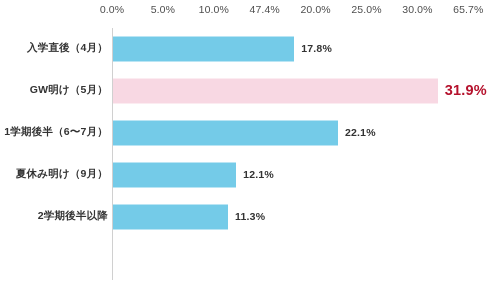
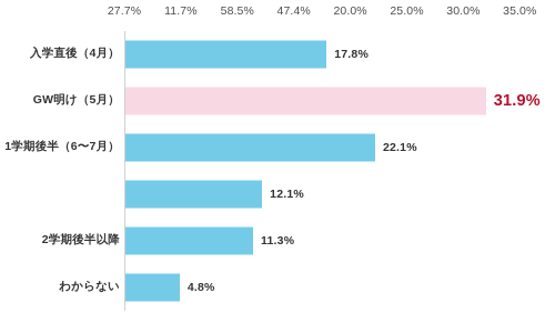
- 0.0%
+ 27.7%
- 5.0%
+ 11.7%
- 10.0%
+ 58.5%
  47.4%
  20.0%
  25.0%
  30.0%
- 65.7%
+ 35.0%
  入学直後（4月）
  17.8%
  GW明け（5月）
  31.9%
  1学期後半（6〜7月）
  22.1%
- 夏休み明け（9月）
  12.1%
  2学期後半以降
  11.3%
+ わからない
+ 4.8%
